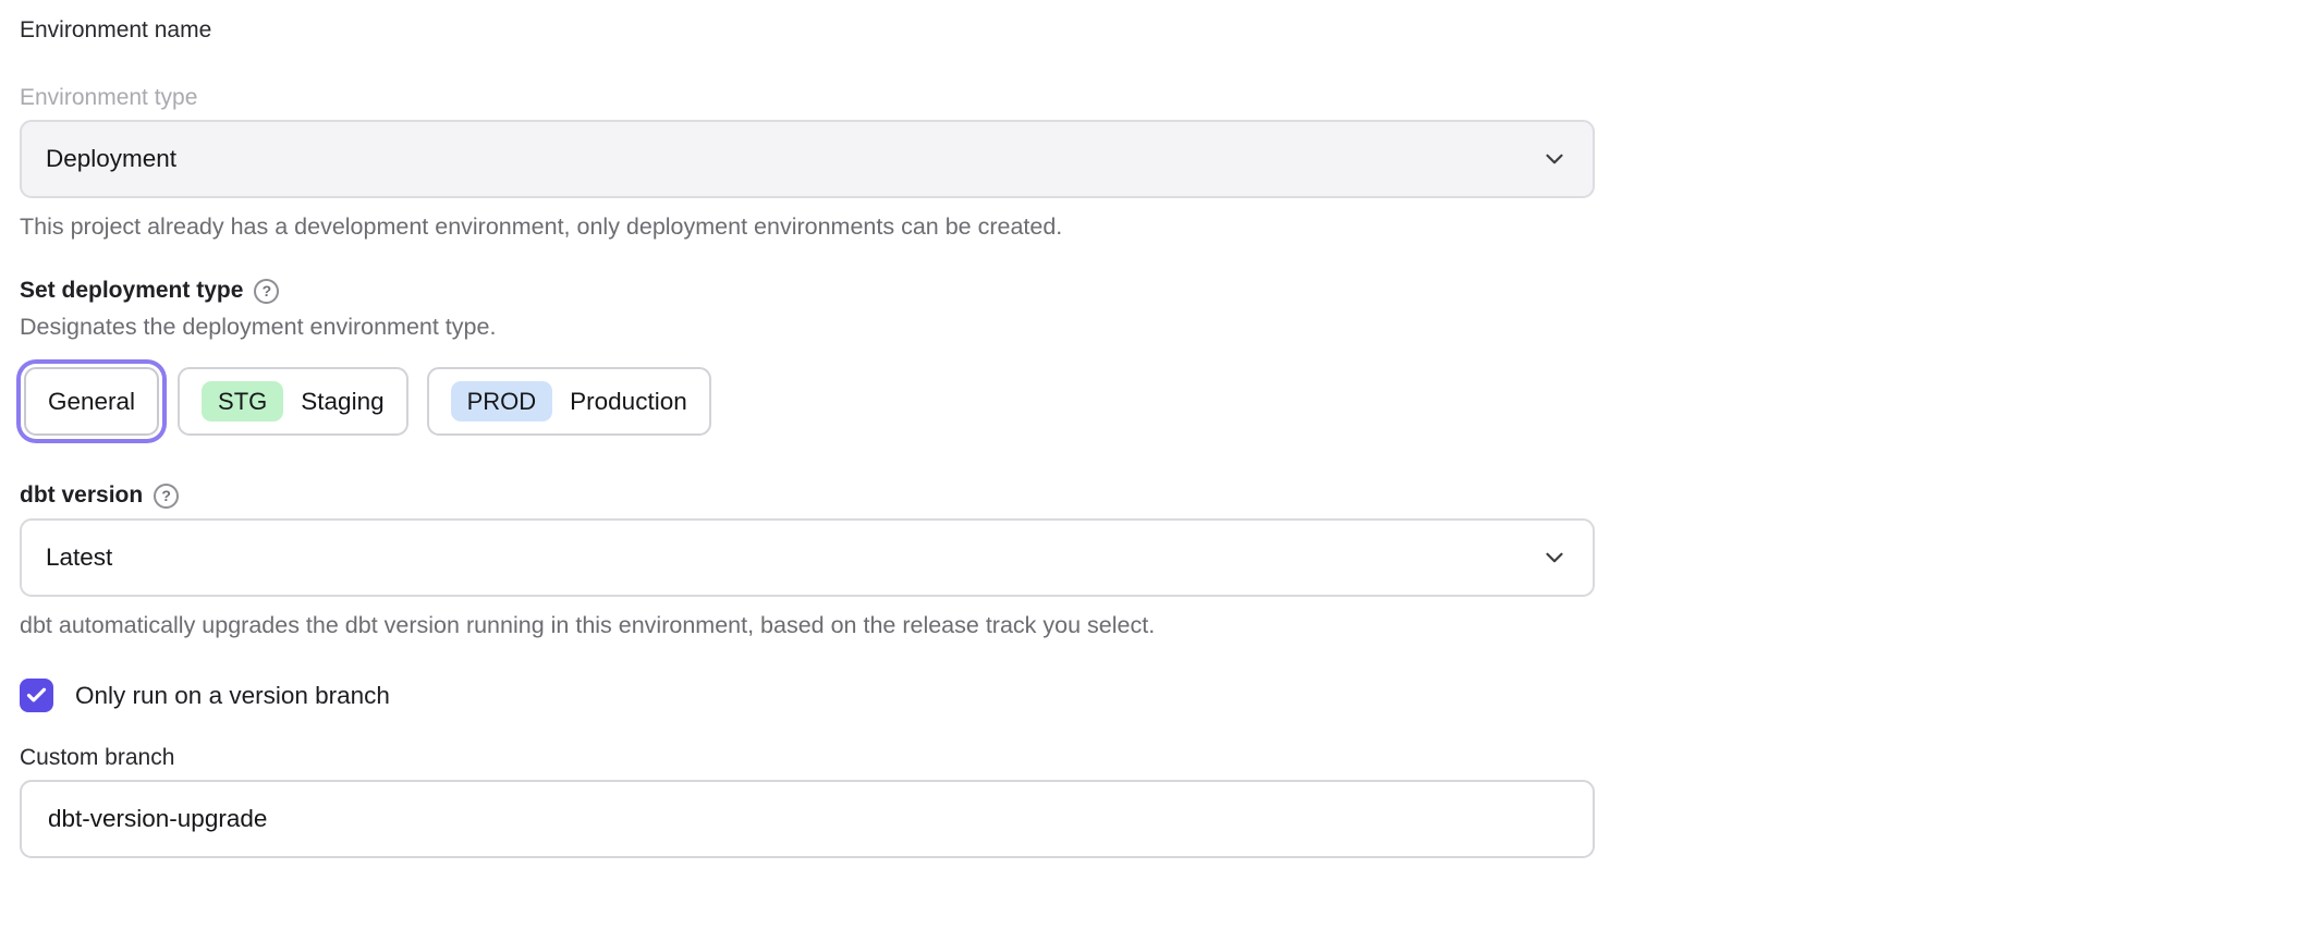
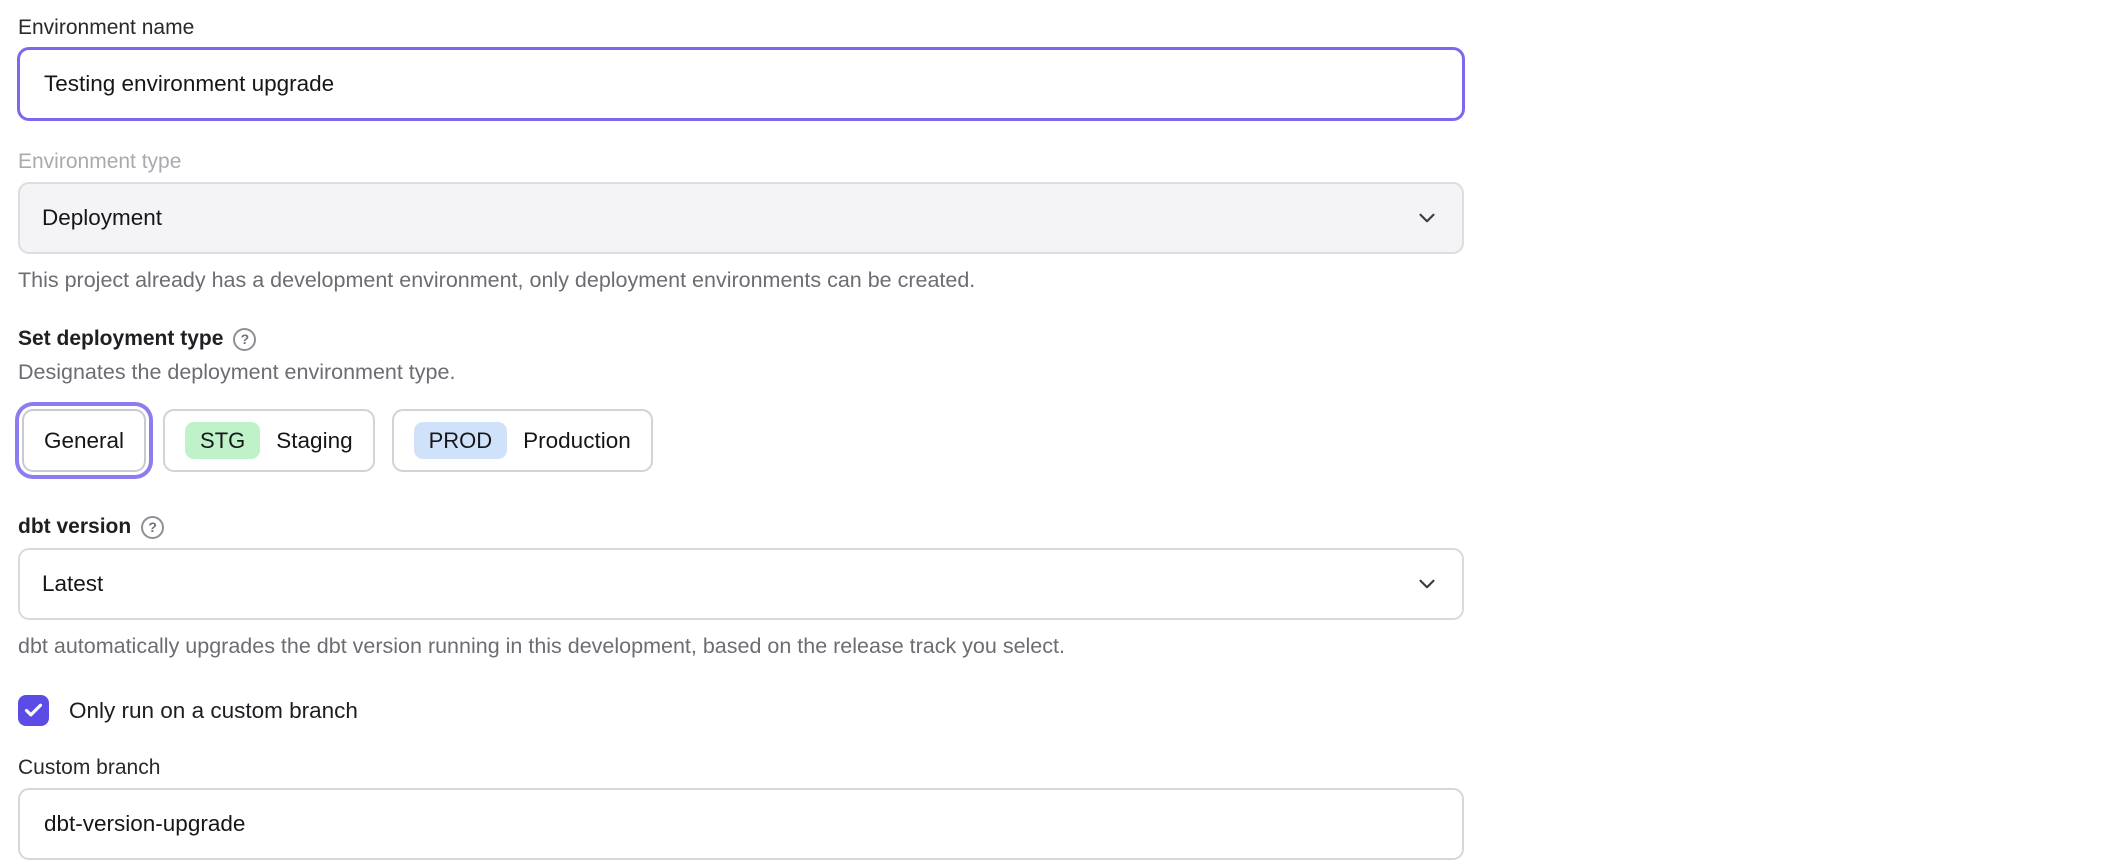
  Environment name
+ Testing environment upgrade
  Environment type
  Deployment
  This project already has a development environment, only deployment environments can be created.
  Set deployment type
  ?
  Designates the deployment environment type.
  General
  STG
  Staging
  PROD
  Production
  dbt version
  ?
  Latest
- dbt automatically upgrades the dbt version running in this environment, based on the release track you select.
+ dbt automatically upgrades the dbt version running in this development, based on the release track you select.
- Only run on a version branch
+ Only run on a custom branch
  Custom branch
  dbt-version-upgrade
